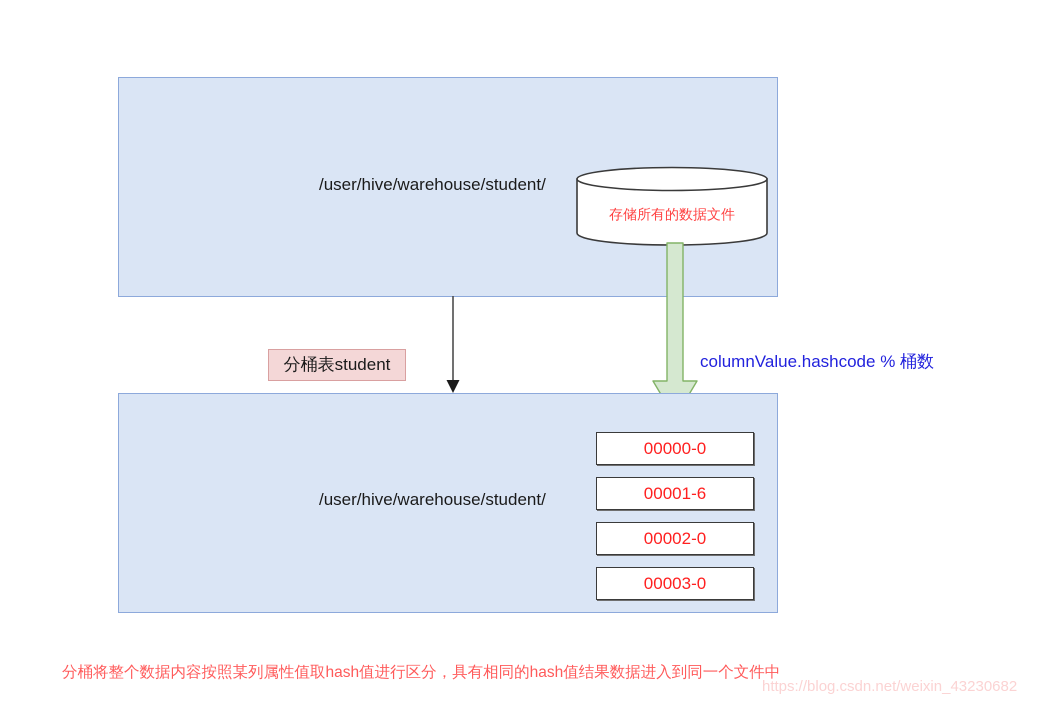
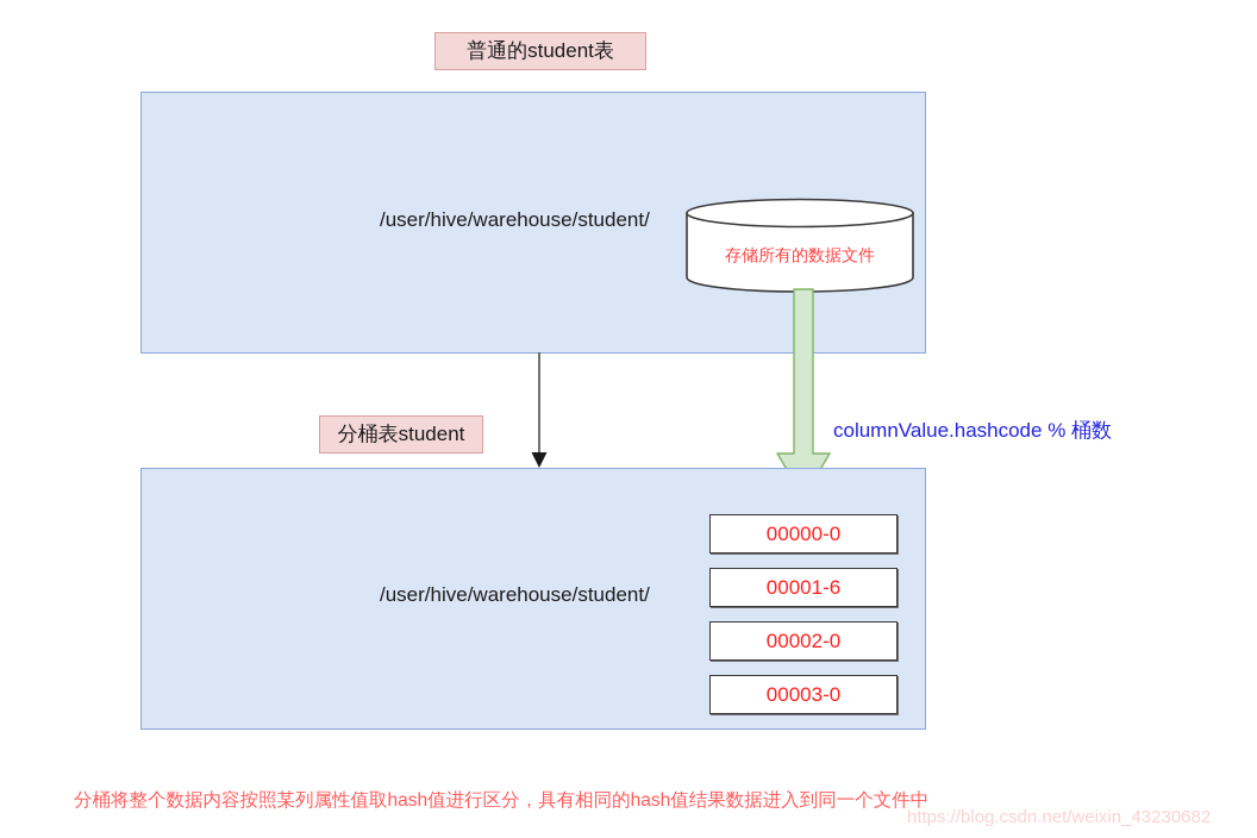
+ 普通的student表
  /user/hive/warehouse/student/
  存储所有的数据文件
  columnValue.hashcode % 桶数
  分桶表student
  /user/hive/warehouse/student/
  00000-0
  00001-6
  00002-0
  00003-0
  分桶将整个数据内容按照某列属性值取hash值进行区分，具有相同的hash值结果数据进入到同一个文件中
  https://blog.csdn.net/weixin_43230682
